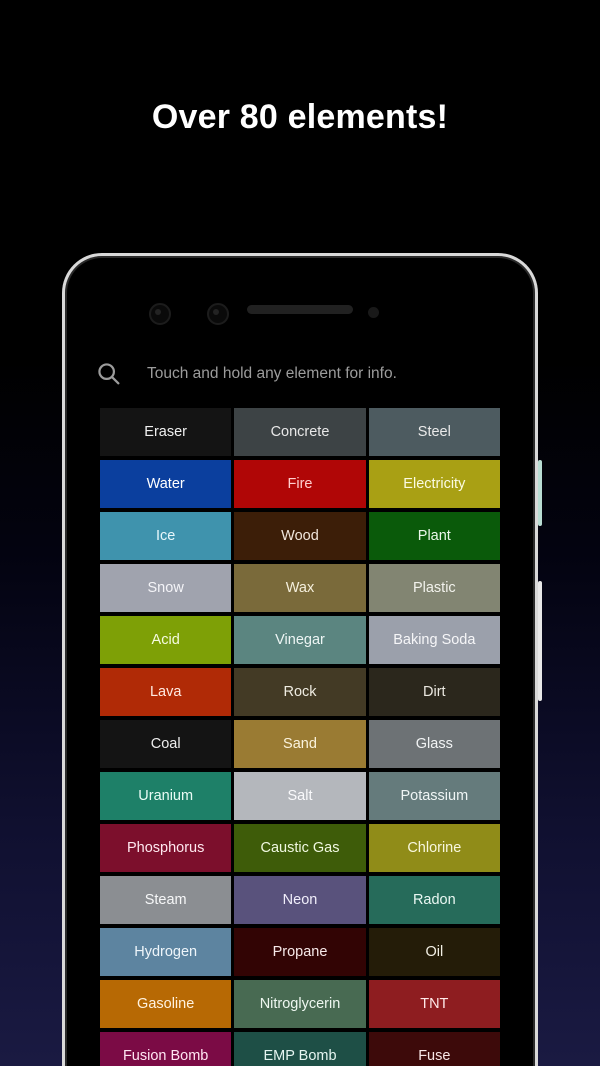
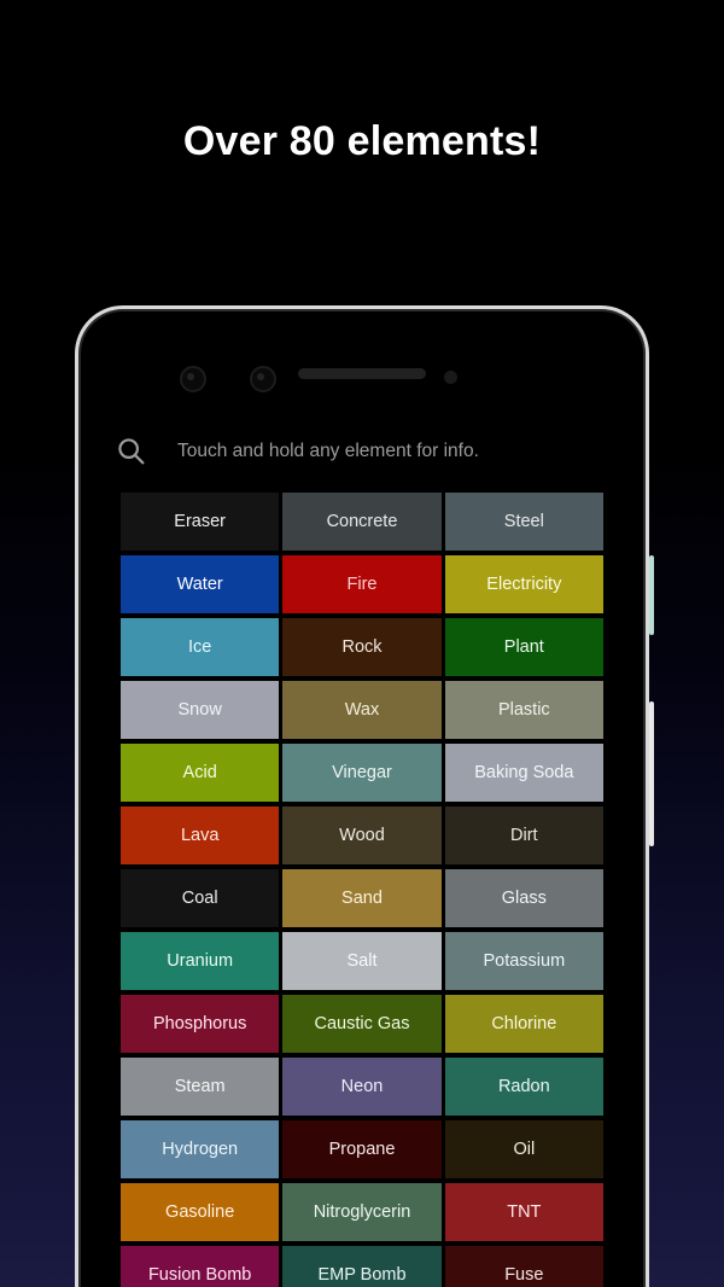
  Over 80 elements!
  Touch and hold any element for info.
  Eraser
  Concrete
  Steel
  Water
  Fire
  Electricity
  Ice
- Wood
+ Rock
  Plant
  Snow
  Wax
  Plastic
  Acid
  Vinegar
  Baking Soda
  Lava
- Rock
+ Wood
  Dirt
  Coal
  Sand
  Glass
  Uranium
  Salt
  Potassium
  Phosphorus
  Caustic Gas
  Chlorine
  Steam
  Neon
  Radon
  Hydrogen
  Propane
  Oil
  Gasoline
  Nitroglycerin
  TNT
  Fusion Bomb
  EMP Bomb
  Fuse
